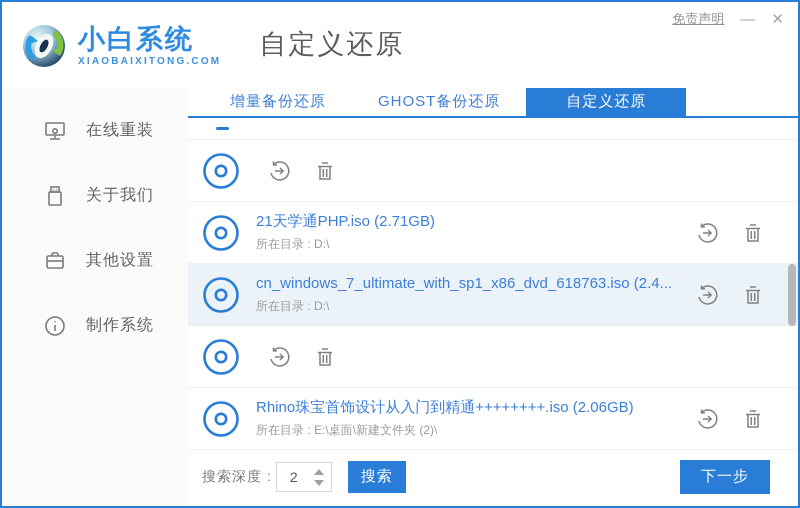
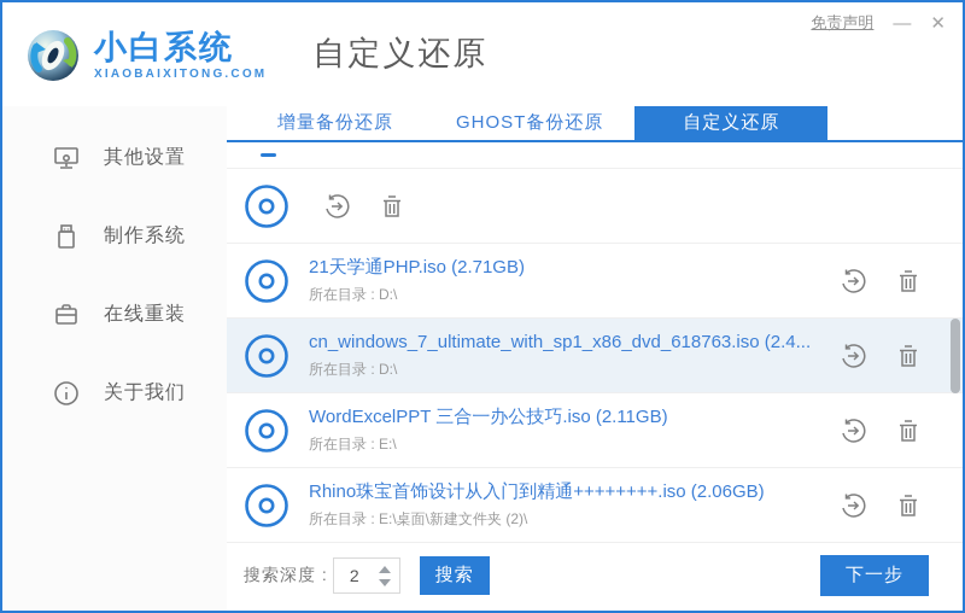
  免责声明
  —
  ✕
  小白系统
  XIAOBAIXITONG.COM
  自定义还原
- 在线重装
+ 其他设置
- 关于我们
+ 制作系统
- 其他设置
+ 在线重装
- 制作系统
+ 关于我们
  增量备份还原
  GHOST备份还原
  自定义还原
  21天学通PHP.iso (2.71GB)
  所在目录 : D:\
  cn_windows_7_ultimate_with_sp1_x86_dvd_618763.iso (2.4...
  所在目录 : D:\
+ WordExcelPPT 三合一办公技巧.iso (2.11GB)
+ 所在目录 : E:\
  Rhino珠宝首饰设计从入门到精通++++++++.iso (2.06GB)
  所在目录 : E:\桌面\新建文件夹 (2)\
  搜索深度 :
  2
  搜索
  下一步
